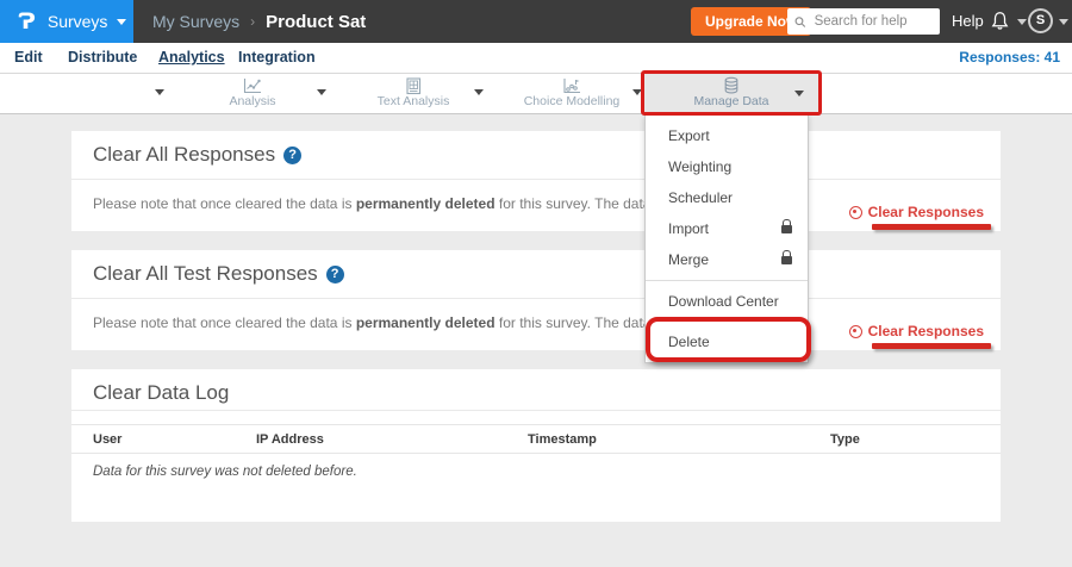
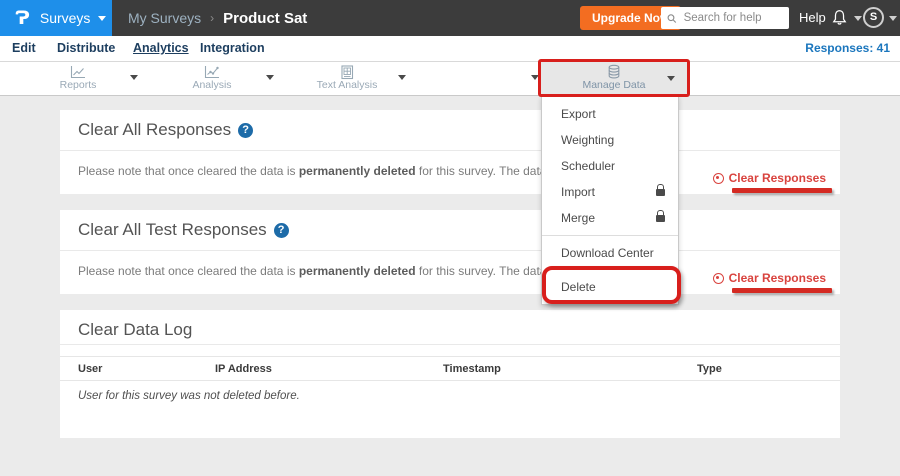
  Ɂ
  Surveys
  My Surveys
  ›
  Product Sat
  Upgrade No
  Search for help
  Help
  S
  Edit
  Distribute
  Analytics
  Integration
  Responses: 41
+ Reports
  Analysis
  Text Analysis
- Choice Modelling
  Manage Data
  Export
  Weighting
  Scheduler
  Import
  Merge
  Download Center
  Delete
  Clear All Responses
  ?
  Please note that once cleared the data is permanently deleted for this survey. The dat
  Clear Responses
  Clear All Test Responses
  ?
  Please note that once cleared the data is permanently deleted for this survey. The dat
  Clear Responses
  Clear Data Log
  User
  IP Address
  Timestamp
  Type
- Data for this survey was not deleted before.
+ User for this survey was not deleted before.
